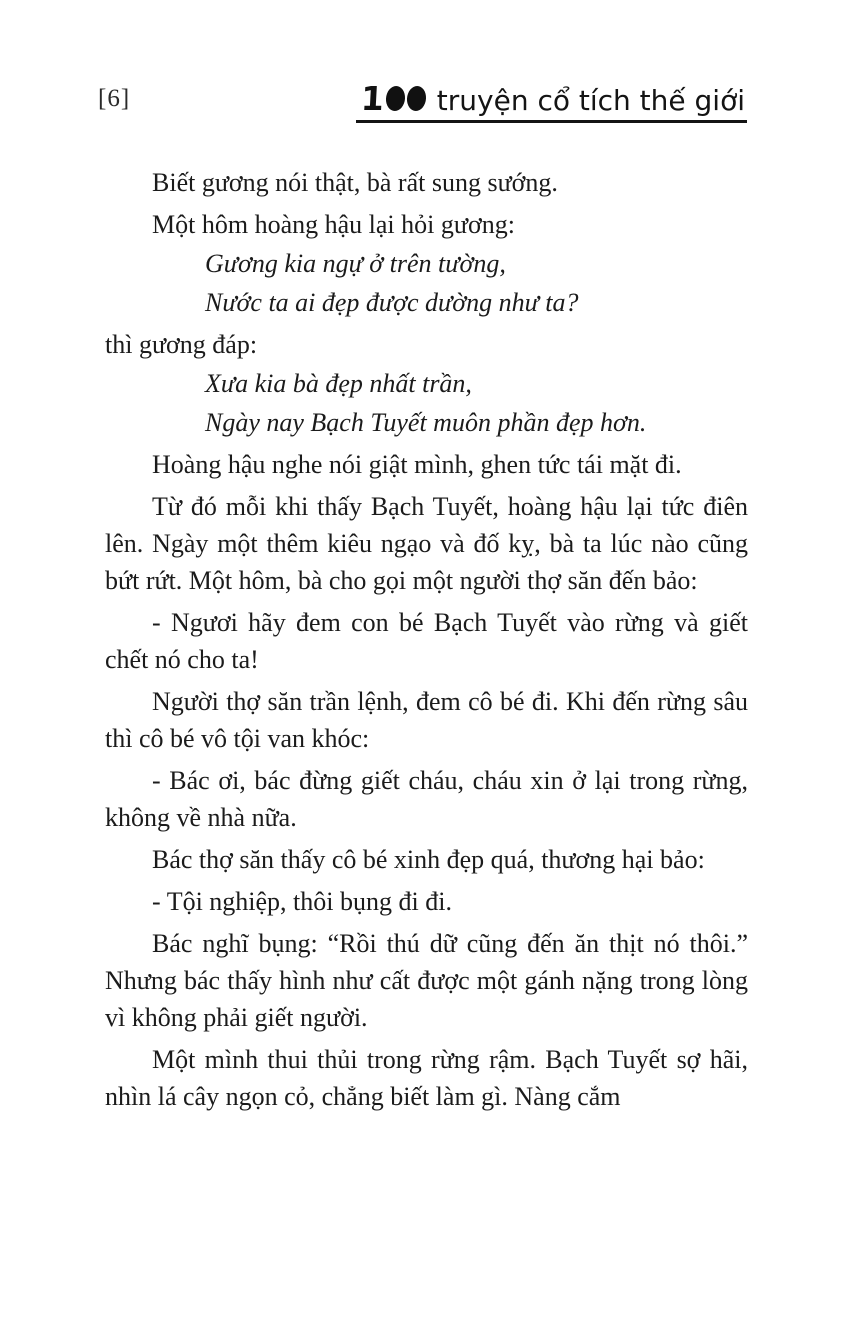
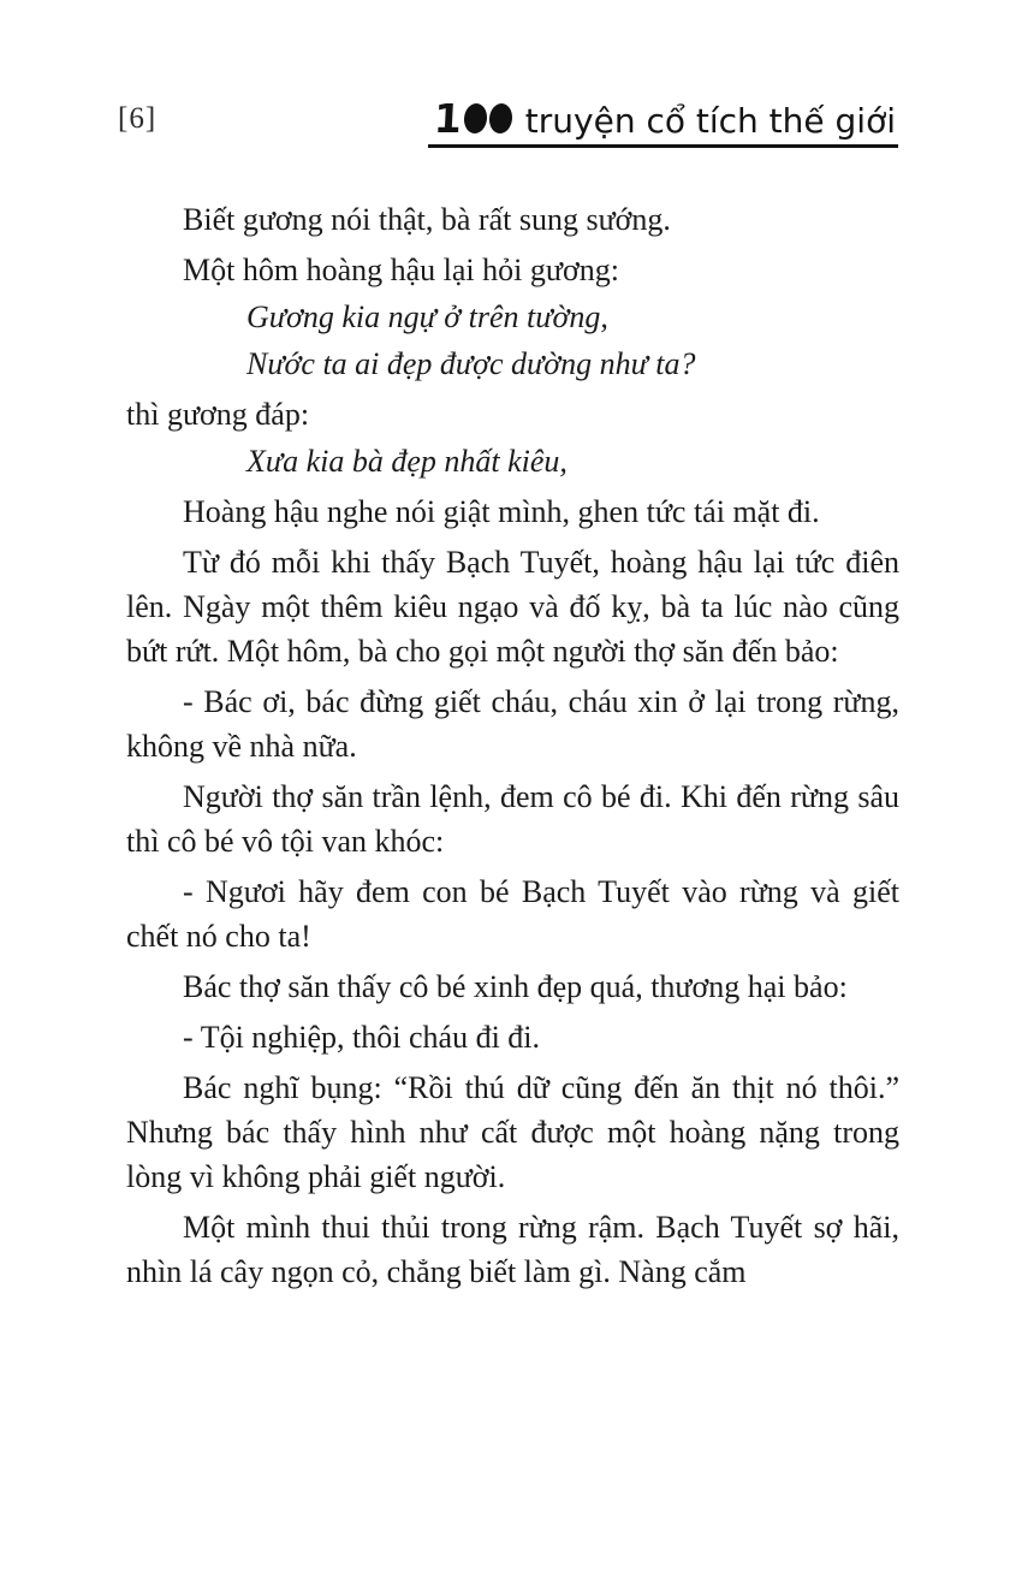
  [6]
  truyện cổ tích thế giới
  Biết gương nói thật, bà rất sung sướng.
  Một hôm hoàng hậu lại hỏi gương:
  Gương kia ngự ở trên tường,
  Nước ta ai đẹp được dường như ta?
  thì gương đáp:
- Xưa kia bà đẹp nhất trần,
+ Xưa kia bà đẹp nhất kiêu,
- Ngày nay Bạch Tuyết muôn phần đẹp hơn.
  Hoàng hậu nghe nói giật mình, ghen tức tái mặt đi.
  Từ đó mỗi khi thấy Bạch Tuyết, hoàng hậu lại tức điên lên. Ngày một thêm kiêu ngạo và đố kỵ, bà ta lúc nào cũng bứt rứt. Một hôm, bà cho gọi một người thợ săn đến bảo:
- - Ngươi hãy đem con bé Bạch Tuyết vào rừng và giết chết nó cho ta!
+ - Bác ơi, bác đừng giết cháu, cháu xin ở lại trong rừng, không về nhà nữa.
  Người thợ săn trần lệnh, đem cô bé đi. Khi đến rừng sâu thì cô bé vô tội van khóc:
- - Bác ơi, bác đừng giết cháu, cháu xin ở lại trong rừng, không về nhà nữa.
+ - Ngươi hãy đem con bé Bạch Tuyết vào rừng và giết chết nó cho ta!
  Bác thợ săn thấy cô bé xinh đẹp quá, thương hại bảo:
- - Tội nghiệp, thôi bụng đi đi.
+ - Tội nghiệp, thôi cháu đi đi.
- Bác nghĩ bụng: “Rồi thú dữ cũng đến ăn thịt nó thôi.” Nhưng bác thấy hình như cất được một gánh nặng trong lòng vì không phải giết người.
+ Bác nghĩ bụng: “Rồi thú dữ cũng đến ăn thịt nó thôi.” Nhưng bác thấy hình như cất được một hoàng nặng trong lòng vì không phải giết người.
  Một mình thui thủi trong rừng rậm. Bạch Tuyết sợ hãi, nhìn lá cây ngọn cỏ, chẳng biết làm gì. Nàng cắm
